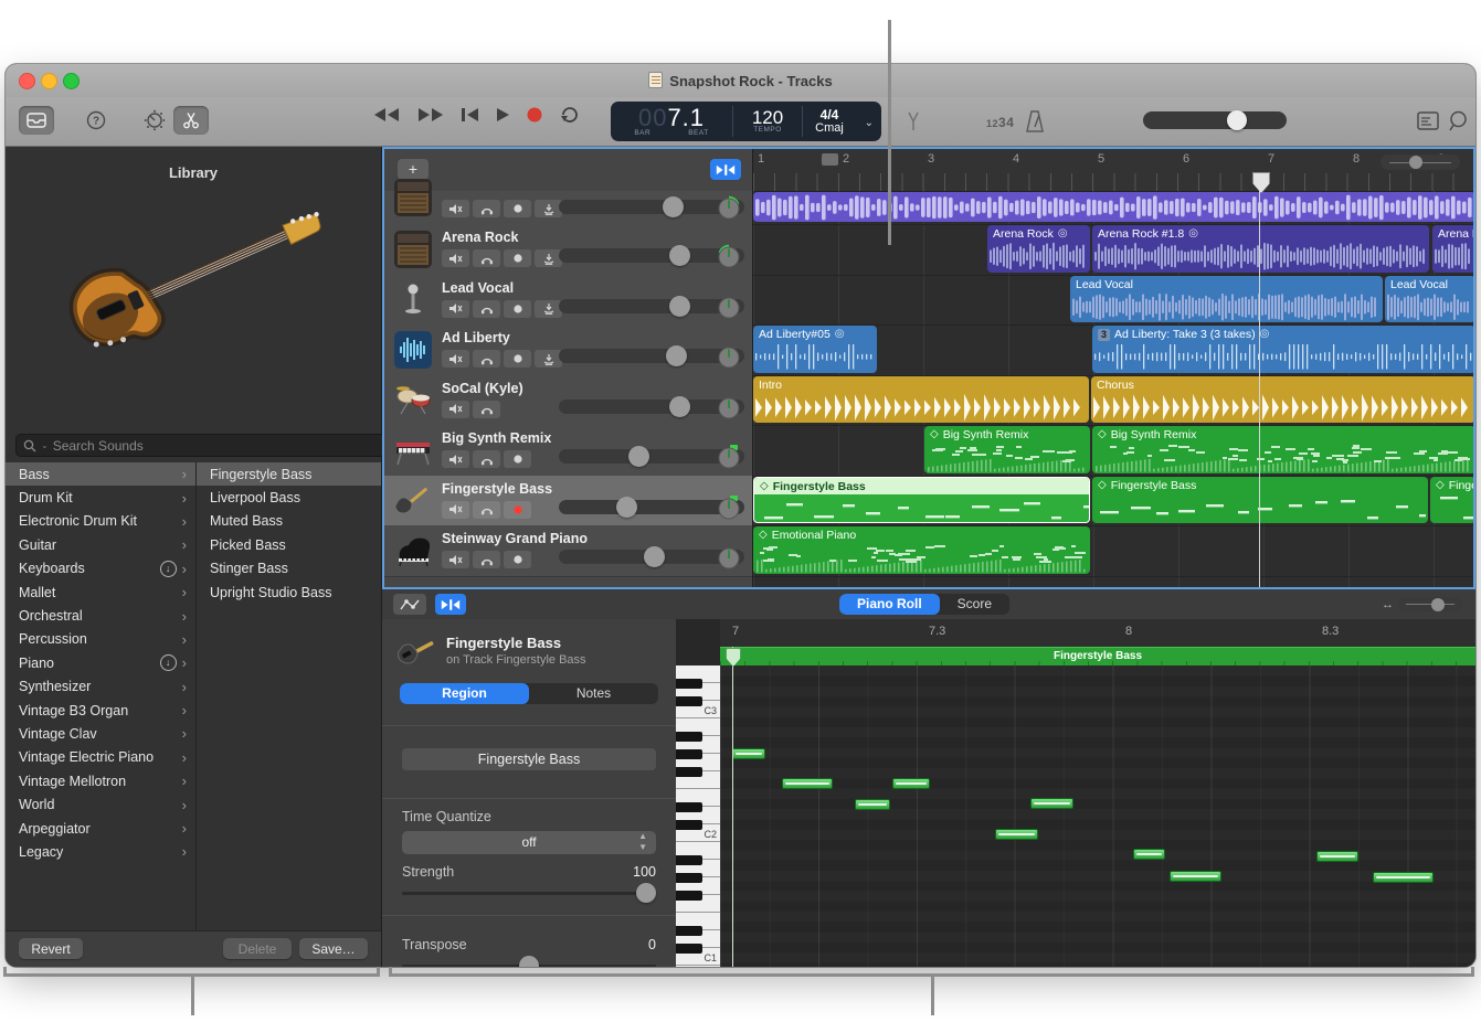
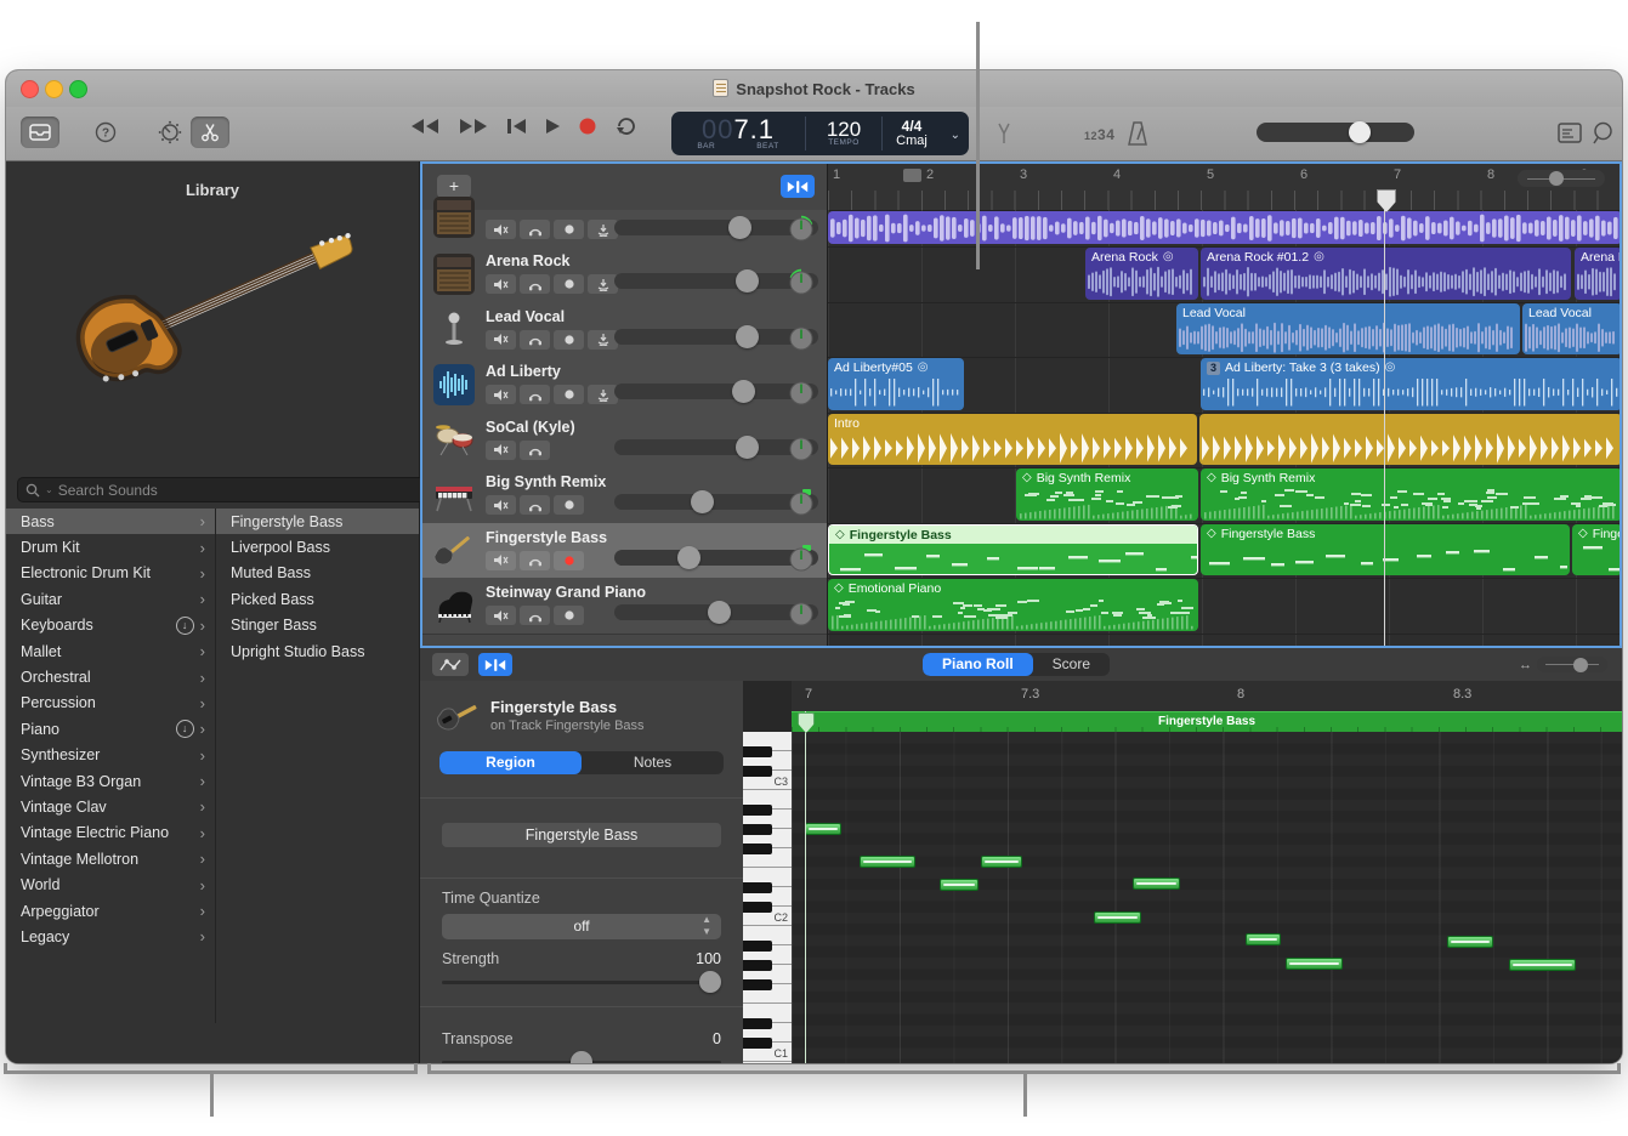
  Snapshot Rock - Tracks
  ?
  007.1
  120
  4/4
  Cmaj
  ⌄
  1234
  Library
  ⌄
  Search Sounds
  Bass
  ›
  Drum Kit
  ›
  Electronic Drum Kit
  ›
  Guitar
  ›
  Keyboards
  ↓
  ›
  Mallet
  ›
  Orchestral
  ›
  Percussion
  ›
  Piano
  ↓
  ›
  Synthesizer
  ›
  Vintage B3 Organ
  ›
  Vintage Clav
  ›
  Vintage Electric Piano
  ›
  Vintage Mellotron
  ›
  World
  ›
  Arpeggiator
  ›
  Legacy
  ›
  Fingerstyle Bass
  Liverpool Bass
  Muted Bass
  Picked Bass
  Stinger Bass
  Upright Studio Bass
- Revert
- Delete
- Save…
  +
  Arena Rock
  Lead Vocal
  Ad Liberty
  SoCal (Kyle)
  Big Synth Remix
  Fingerstyle Bass
  Steinway Grand Piano
  1
  2
  3
  4
  5
  6
  7
  8
  Arena Rock
  ◎
- Arena Rock #1.8
+ Arena Rock #01.2
  ◎
  Arena
  Lead Vocal
  Lead Vocal
  Ad Liberty#05
  ◎
  3
  Ad Liberty: Take 3 (3 takes)
  ◎
  Intro
- Chorus
  ◇
  Big Synth Remix
  ◇
  Big Synth Remix
  ◇
  Fingerstyle Bass
  ◇
  Fingerstyle Bass
  ◇
  ◇
  Emotional Piano
  Piano Roll
  Score
  ↔
  Fingerstyle Bass
  on Track Fingerstyle Bass
  Region
  Notes
  Fingerstyle Bass
  Time Quantize
  off
  ▲
  ▼
  Strength
  100
  Transpose
  0
  7
  7.3
  8
  8.3
  Fingerstyle Bass
  C3
  C2
  C1
